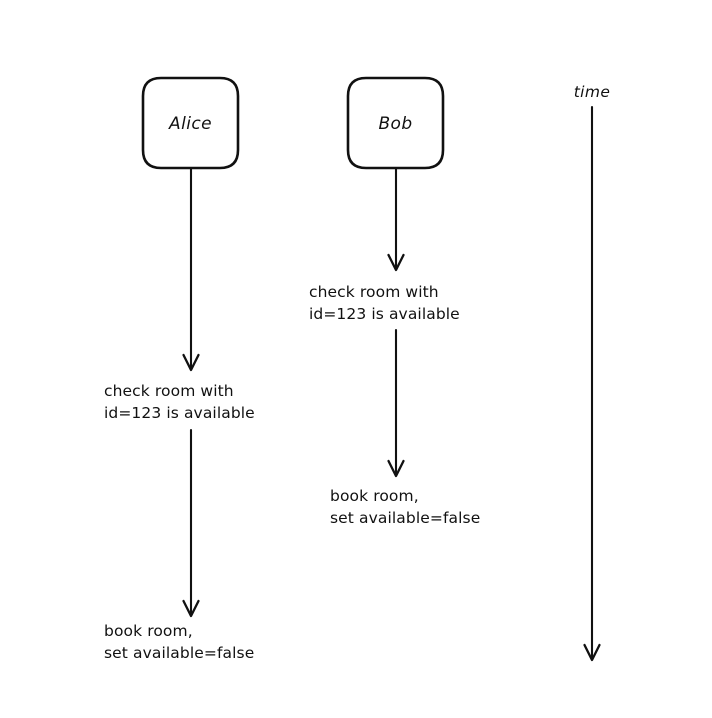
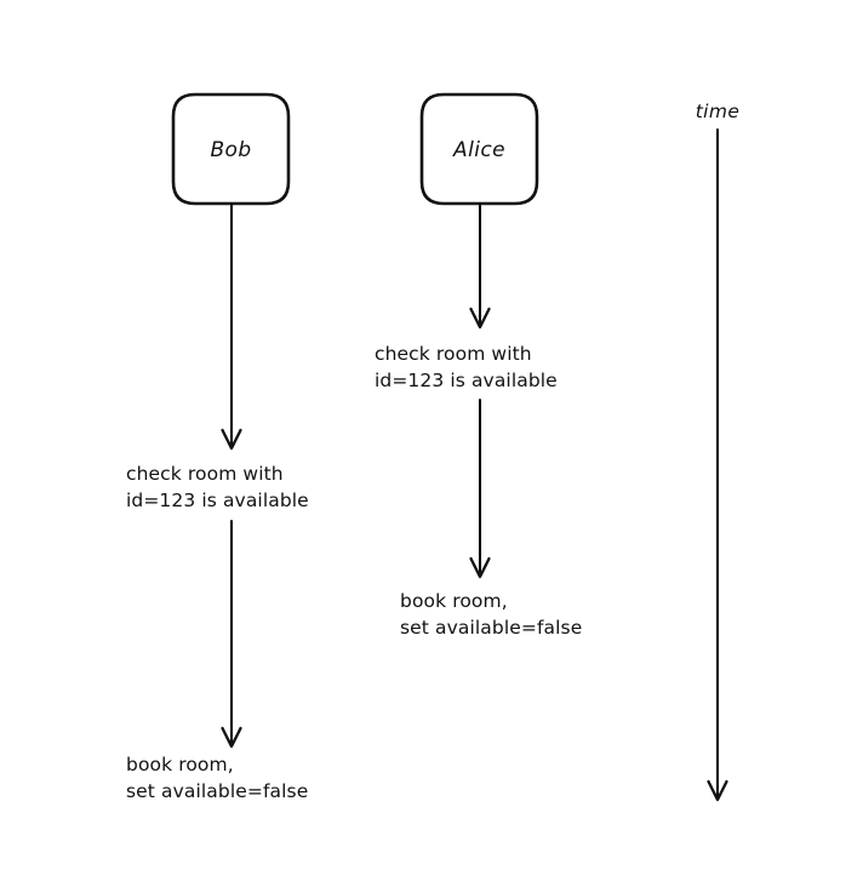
- Alice
+ Bob
  check room with id=123 is available
  book room, set available=false
- Bob
+ Alice
  check room with id=123 is available
  book room, set available=false
  time
